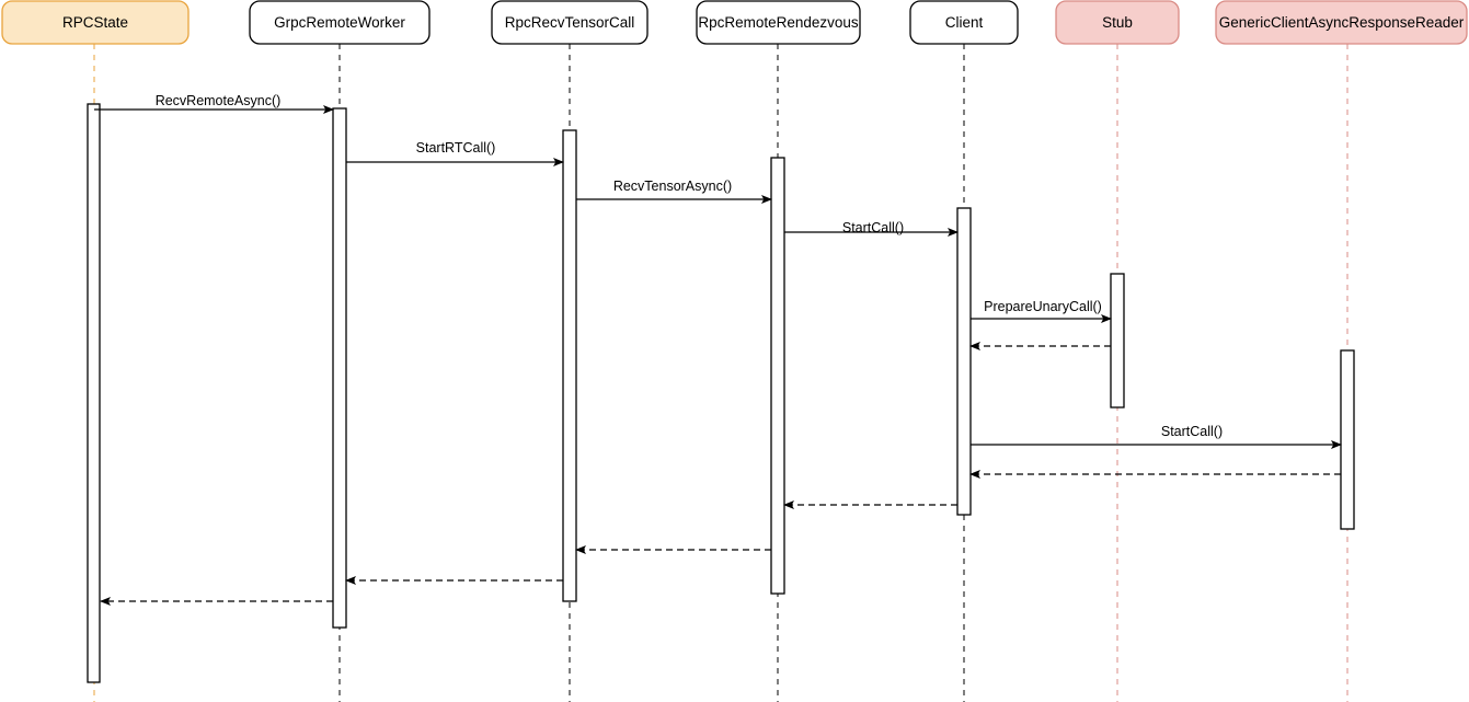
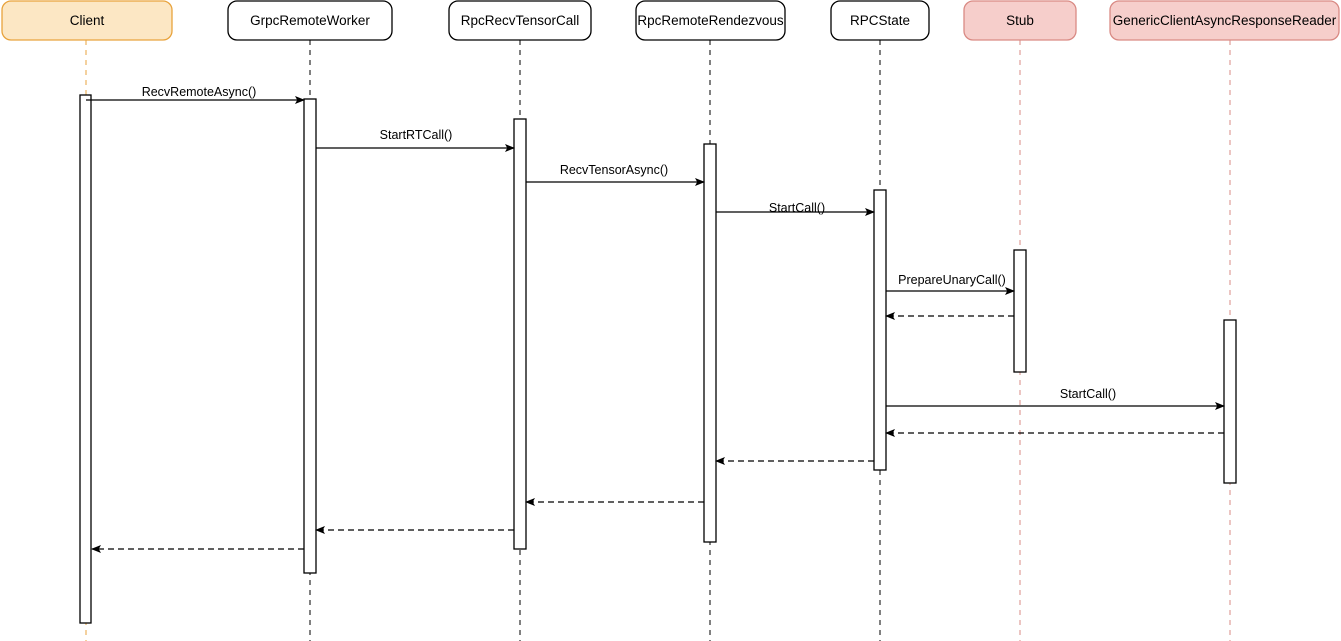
  RecvRemoteAsync()
  StartRTCall()
  RecvTensorAsync()
  StartCall()
  PrepareUnaryCall()
  StartCall()
- RPCState
+ Client
  GrpcRemoteWorker
  RpcRecvTensorCall
  RpcRemoteRendezvous
- Client
+ RPCState
  Stub
  GenericClientAsyncResponseReader
